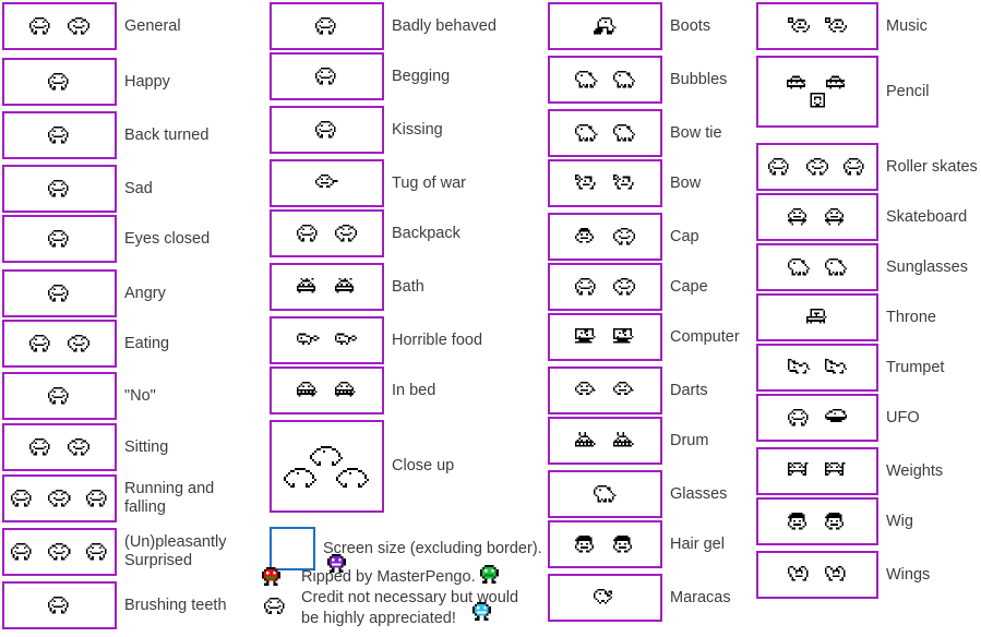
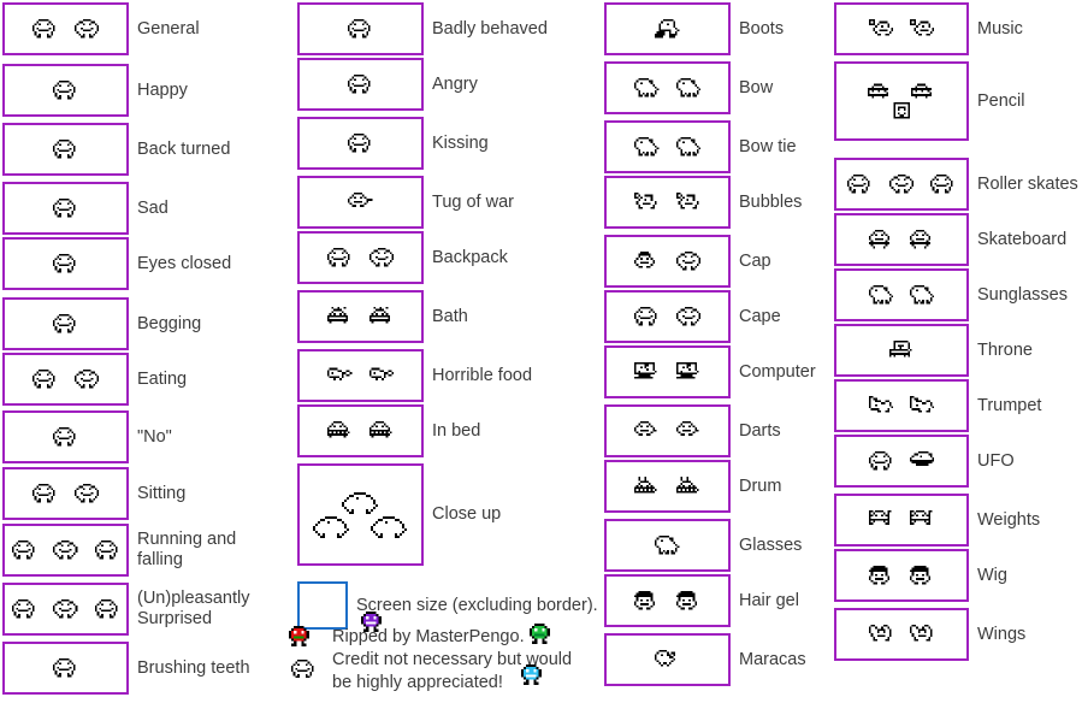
  General
  Happy
  Back turned
  Sad
  Eyes closed
- Angry
+ Begging
  Eating
  "No"
  Sitting
  Running and falling
  (Un)pleasantly
  Surprised
  Brushing teeth
  Badly behaved
- Begging
+ Angry
  Kissing
  Tug of war
  Backpack
  Bath
  Horrible food
  In bed
  Close up
  Boots
- Bubbles
+ Bow
  Bow tie
- Bow
+ Bubbles
  Cap
  Cape
  Computer
  Darts
  Drum
  Glasses
  Hair gel
  Maracas
  Roller skates
  Music
  Pencil
  Skateboard
  Sunglasses
  Throne
  Trumpet
  UFO
  Weights
  Wig
  Wings
  Screen size (excluding border).
  Ripped by MasterPengo.
  Credit not necessary but would
  be highly appreciated!
